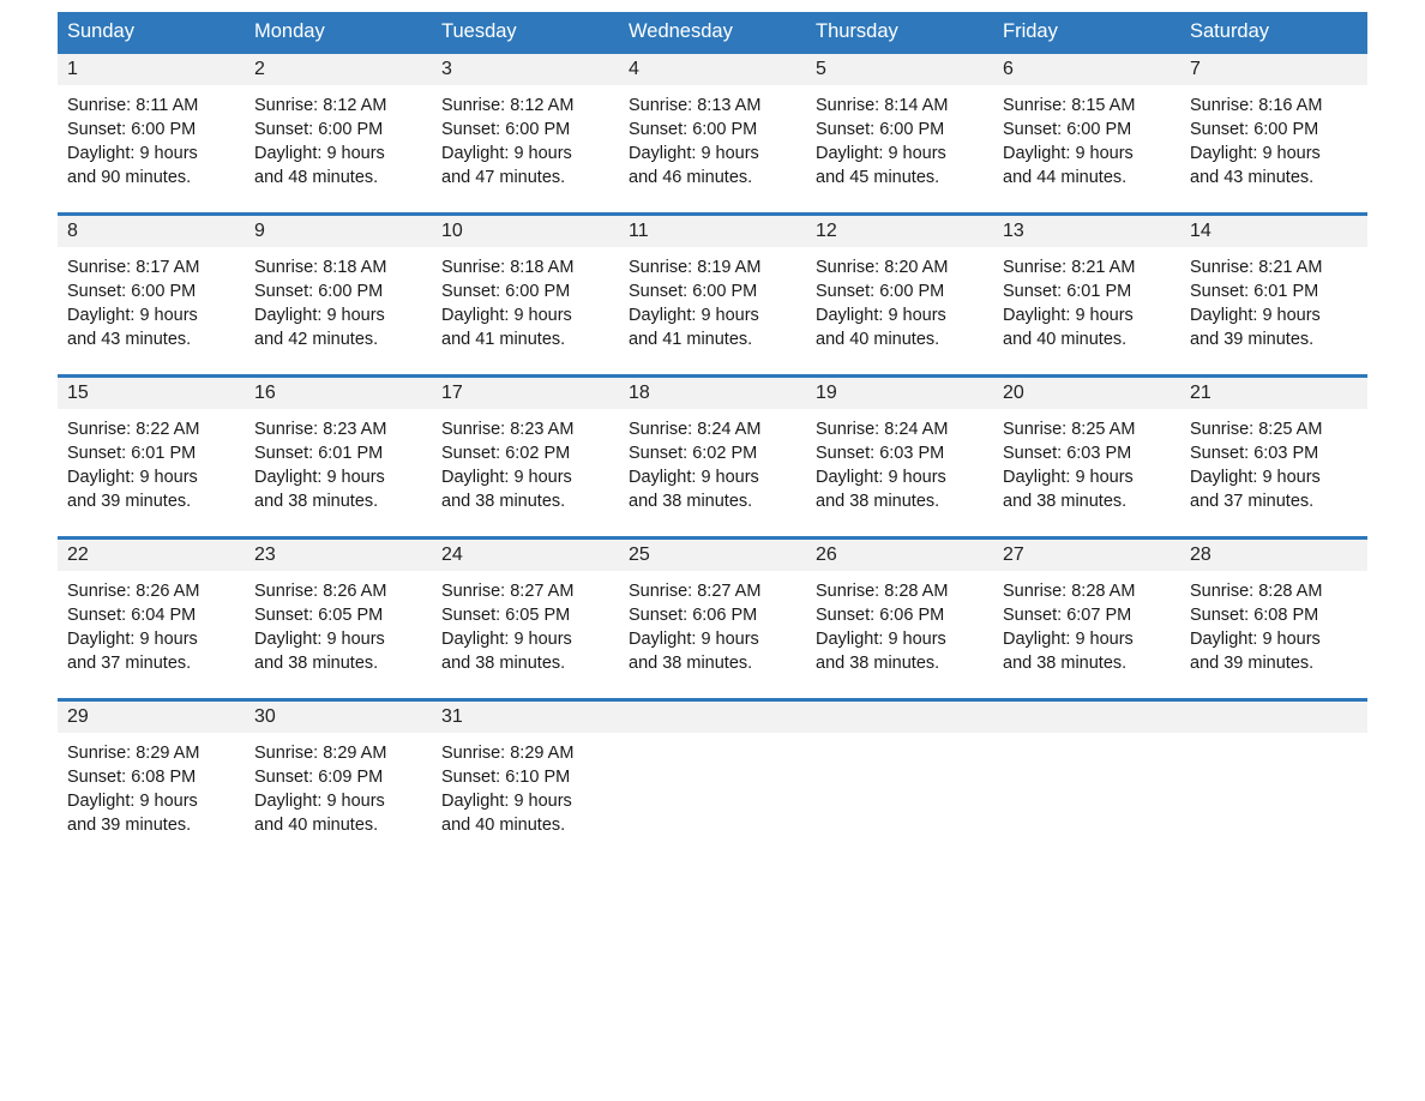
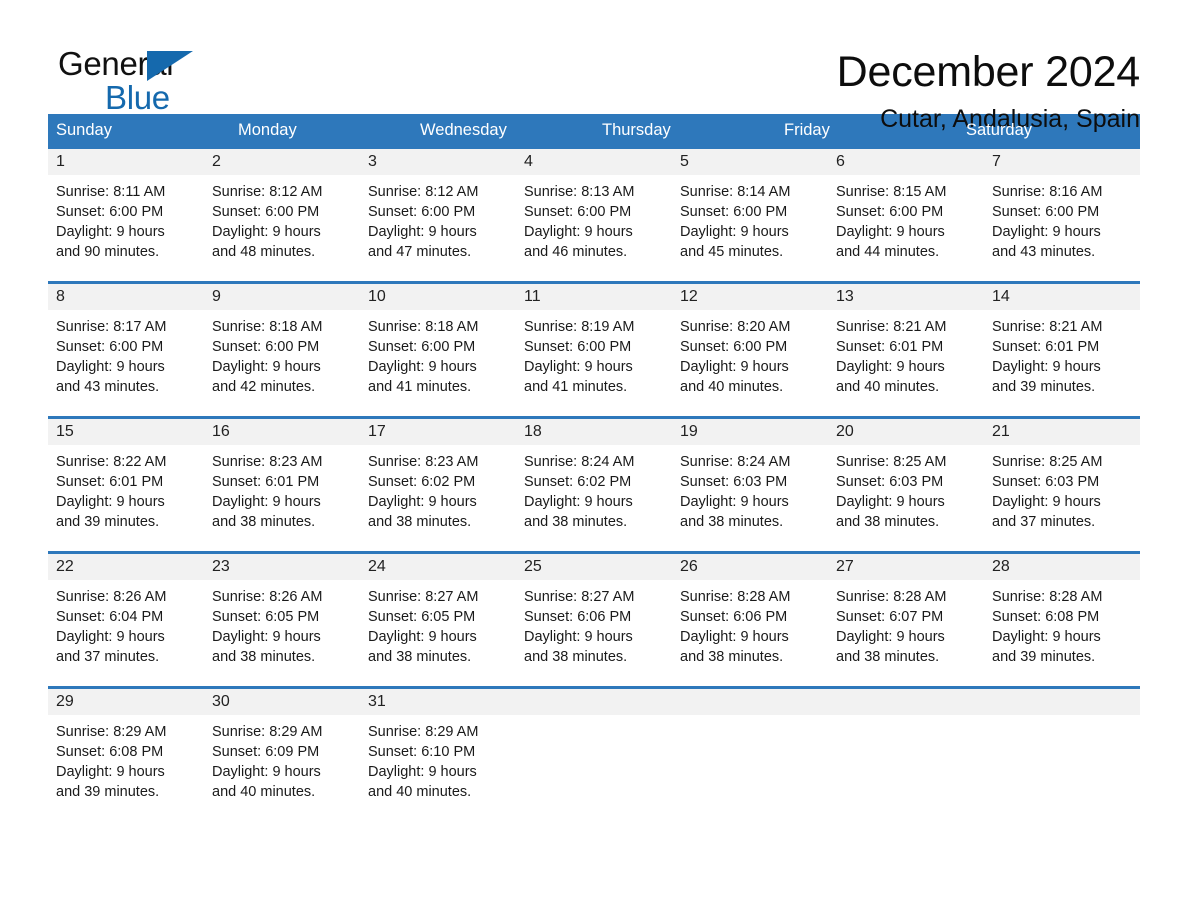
+ General
+ Blue
+ December 2024
+ Cutar, Andalusia, Spain
  Sunday
  Monday
- Tuesday
  Wednesday
  Thursday
  Friday
  Saturday
  1
  Sunrise: 8:11 AM
  Sunset: 6:00 PM
  Daylight: 9 hours
  and 90 minutes.
  2
  Sunrise: 8:12 AM
  Sunset: 6:00 PM
  Daylight: 9 hours
  and 48 minutes.
  3
  Sunrise: 8:12 AM
  Sunset: 6:00 PM
  Daylight: 9 hours
  and 47 minutes.
  4
  Sunrise: 8:13 AM
  Sunset: 6:00 PM
  Daylight: 9 hours
  and 46 minutes.
  5
  Sunrise: 8:14 AM
  Sunset: 6:00 PM
  Daylight: 9 hours
  and 45 minutes.
  6
  Sunrise: 8:15 AM
  Sunset: 6:00 PM
  Daylight: 9 hours
  and 44 minutes.
  7
  Sunrise: 8:16 AM
  Sunset: 6:00 PM
  Daylight: 9 hours
  and 43 minutes.
  8
  Sunrise: 8:17 AM
  Sunset: 6:00 PM
  Daylight: 9 hours
  and 43 minutes.
  9
  Sunrise: 8:18 AM
  Sunset: 6:00 PM
  Daylight: 9 hours
  and 42 minutes.
  10
  Sunrise: 8:18 AM
  Sunset: 6:00 PM
  Daylight: 9 hours
  and 41 minutes.
  11
  Sunrise: 8:19 AM
  Sunset: 6:00 PM
  Daylight: 9 hours
  and 41 minutes.
  12
  Sunrise: 8:20 AM
  Sunset: 6:00 PM
  Daylight: 9 hours
  and 40 minutes.
  13
  Sunrise: 8:21 AM
  Sunset: 6:01 PM
  Daylight: 9 hours
  and 40 minutes.
  14
  Sunrise: 8:21 AM
  Sunset: 6:01 PM
  Daylight: 9 hours
  and 39 minutes.
  15
  Sunrise: 8:22 AM
  Sunset: 6:01 PM
  Daylight: 9 hours
  and 39 minutes.
  16
  Sunrise: 8:23 AM
  Sunset: 6:01 PM
  Daylight: 9 hours
  and 38 minutes.
  17
  Sunrise: 8:23 AM
  Sunset: 6:02 PM
  Daylight: 9 hours
  and 38 minutes.
  18
  Sunrise: 8:24 AM
  Sunset: 6:02 PM
  Daylight: 9 hours
  and 38 minutes.
  19
  Sunrise: 8:24 AM
  Sunset: 6:03 PM
  Daylight: 9 hours
  and 38 minutes.
  20
  Sunrise: 8:25 AM
  Sunset: 6:03 PM
  Daylight: 9 hours
  and 38 minutes.
  21
  Sunrise: 8:25 AM
  Sunset: 6:03 PM
  Daylight: 9 hours
  and 37 minutes.
  22
  Sunrise: 8:26 AM
  Sunset: 6:04 PM
  Daylight: 9 hours
  and 37 minutes.
  23
  Sunrise: 8:26 AM
  Sunset: 6:05 PM
  Daylight: 9 hours
  and 38 minutes.
  24
  Sunrise: 8:27 AM
  Sunset: 6:05 PM
  Daylight: 9 hours
  and 38 minutes.
  25
  Sunrise: 8:27 AM
  Sunset: 6:06 PM
  Daylight: 9 hours
  and 38 minutes.
  26
  Sunrise: 8:28 AM
  Sunset: 6:06 PM
  Daylight: 9 hours
  and 38 minutes.
  27
  Sunrise: 8:28 AM
  Sunset: 6:07 PM
  Daylight: 9 hours
  and 38 minutes.
  28
  Sunrise: 8:28 AM
  Sunset: 6:08 PM
  Daylight: 9 hours
  and 39 minutes.
  29
  Sunrise: 8:29 AM
  Sunset: 6:08 PM
  Daylight: 9 hours
  and 39 minutes.
  30
  Sunrise: 8:29 AM
  Sunset: 6:09 PM
  Daylight: 9 hours
  and 40 minutes.
  31
  Sunrise: 8:29 AM
  Sunset: 6:10 PM
  Daylight: 9 hours
  and 40 minutes.
